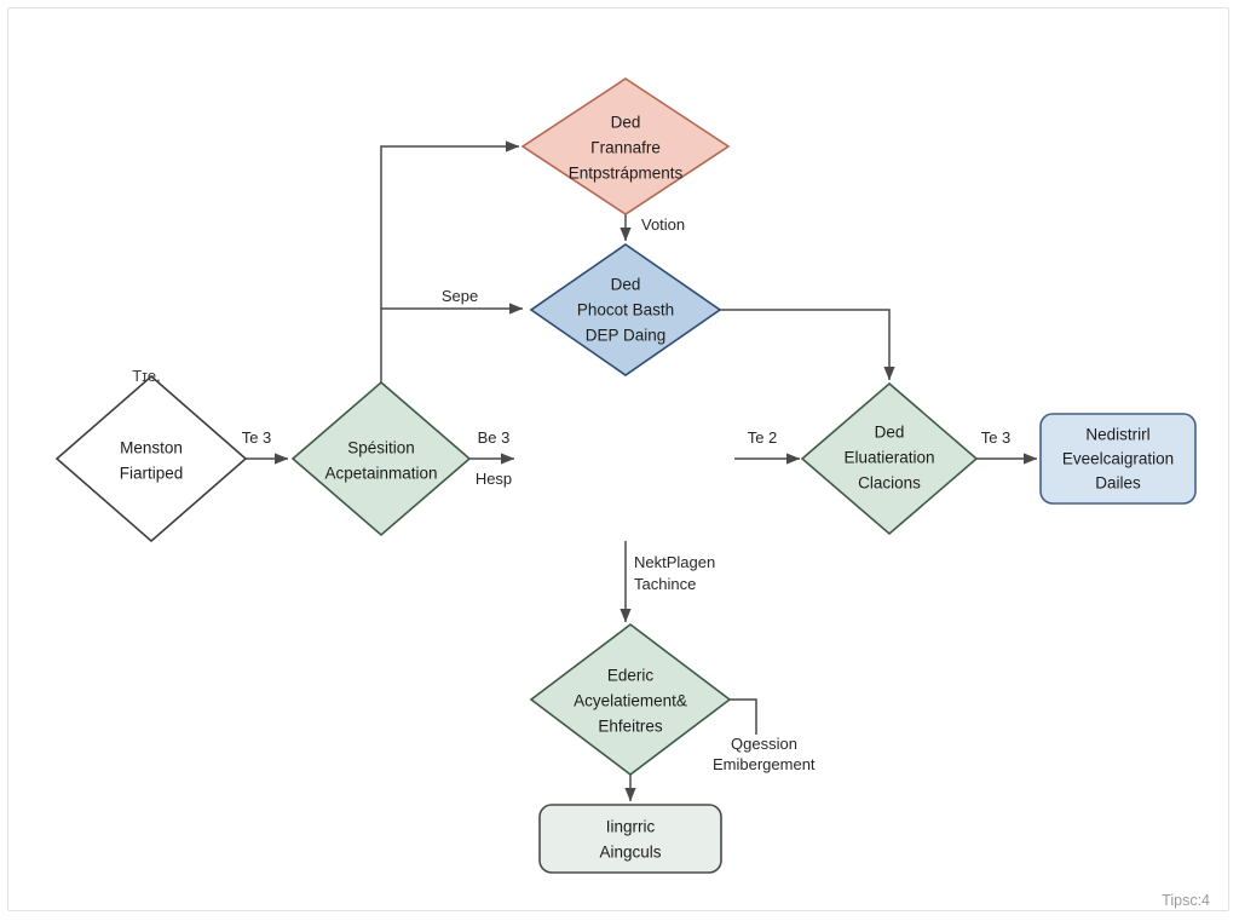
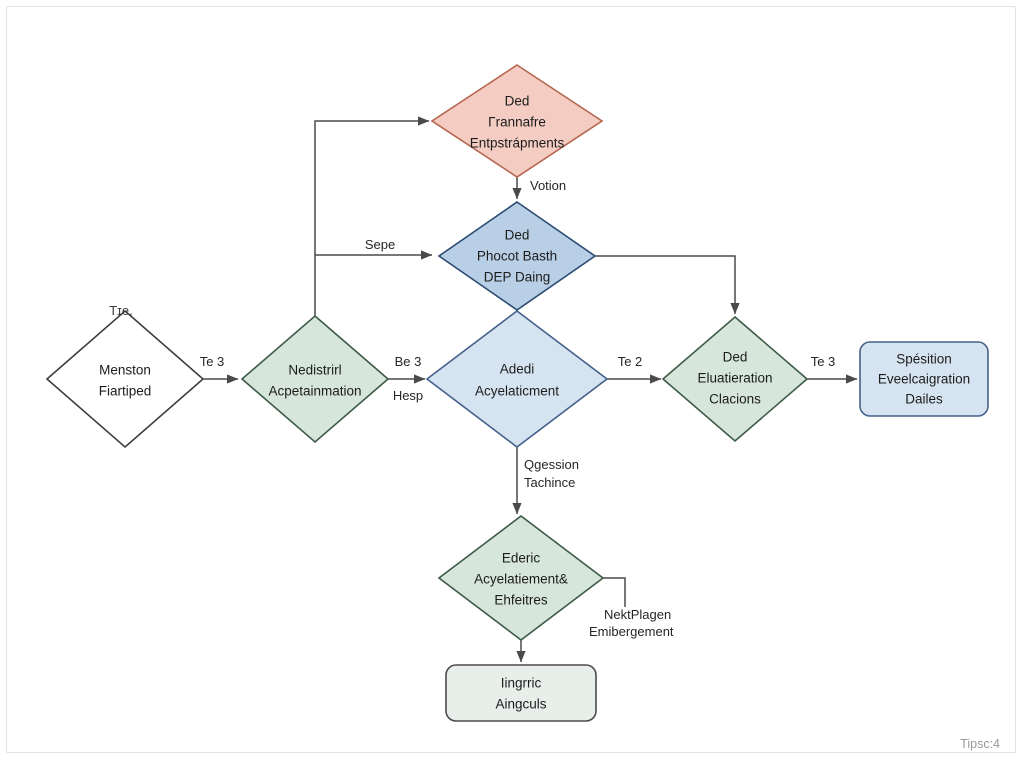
  Menston
  Fiartiped
- Spésition
+ Nedistrirl
  Acpetainmation
+ Adedi
+ Acyelaticment
  Ded
  Γrannafre
  Entpstrápments
  Ded
  Phocot Basth
  DEP Daing
  Ded
  Eluatieration
  Clacions
  Ederic
  Acyelatiement&
  Ehfeitres
- Nedistrirl
+ Spésition
  Eveelcaigration
  Dailes
  Iingrric
  Aingculs
  Te 3
  Be 3
  Hesp
  Te 2
  Te 3
  Sepe
  Votion
- NektPlagen
+ Qgession
  Tachince
- Qgession
+ NektPlagen
  Emibergement
  Tɪe,
  Tipsc:4
